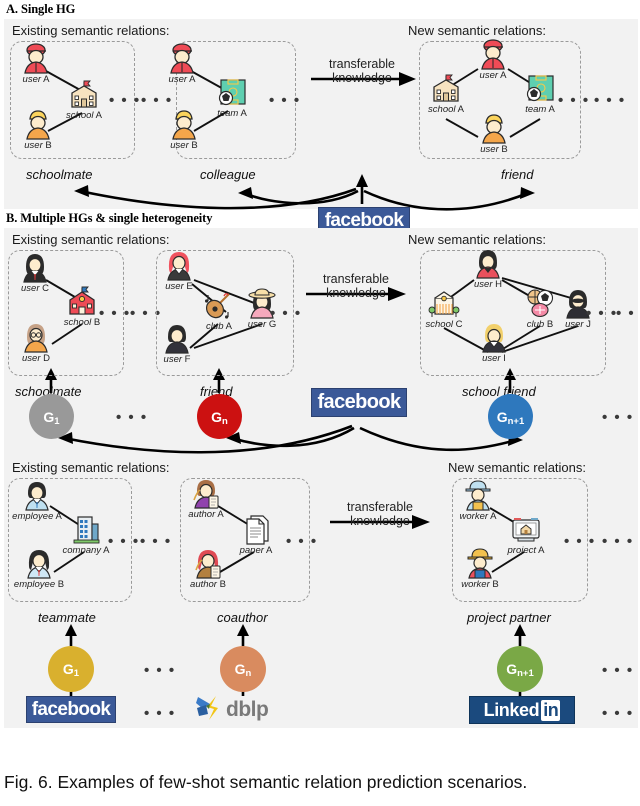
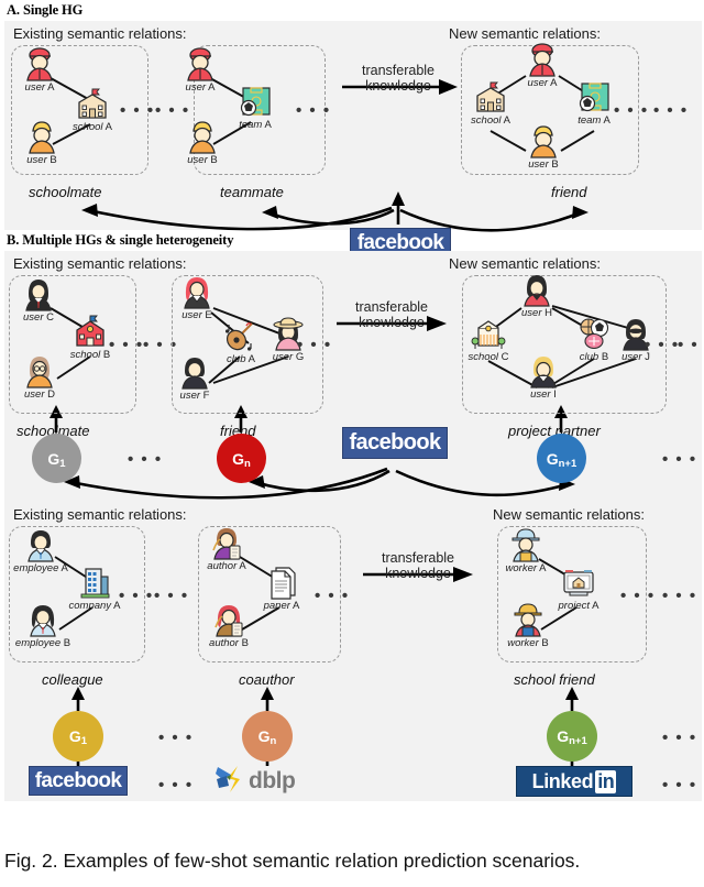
  A. Single HG
  Existing semantic relations:
  New semantic relations:
  user A
  school A
  user B
  • • •
  • • •
  schoolmate
  user A
  team A
  user B
  • • •
- colleague
+ teammate
  transferable
  knowledge
  user A
  school A
  team A
  user B
  • • •
  • • •
  friend
  facebook
  B. Multiple HGs & single heterogeneity
  Existing semantic relations:
  New semantic relations:
  user C
  school B
  user D
  • • •
  • • •
  schoolmate
  user E
  club A
  user G
  user F
  • • •
  friend
  transferable
  knowledge
  user H
  school C
  club B
  user J
  user I
  • • •
- school friend
+ project partner
  G1
  • • •
  Gn
  Gn+1
  • • •
  facebook
  Existing semantic relations:
  New semantic relations:
  employee A
  company A
  employee B
  • • •
  • • •
- teammate
+ colleague
  author A
  paper A
  author B
  • • •
  coauthor
  transferable
  knowledge
  worker A
  project A
  worker B
  • • •
  • • •
- project partner
+ school friend
  G1
  • • •
  Gn
  Gn+1
  • • •
  facebook
  • • •
  dblp
  Linked
  in
  • • •
- Fig. 6. Examples of few-shot semantic relation prediction scenarios.
+ Fig. 2. Examples of few-shot semantic relation prediction scenarios.
